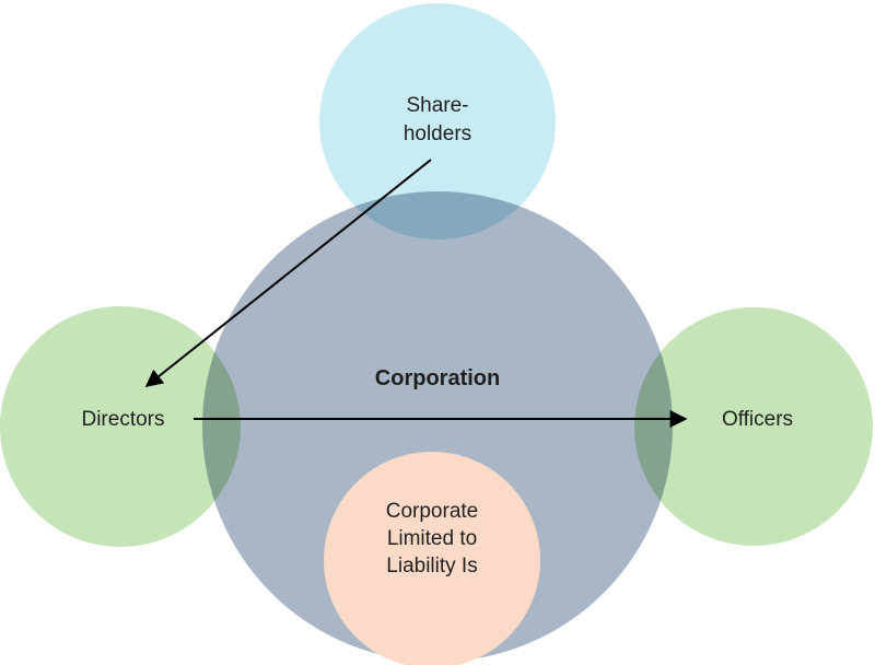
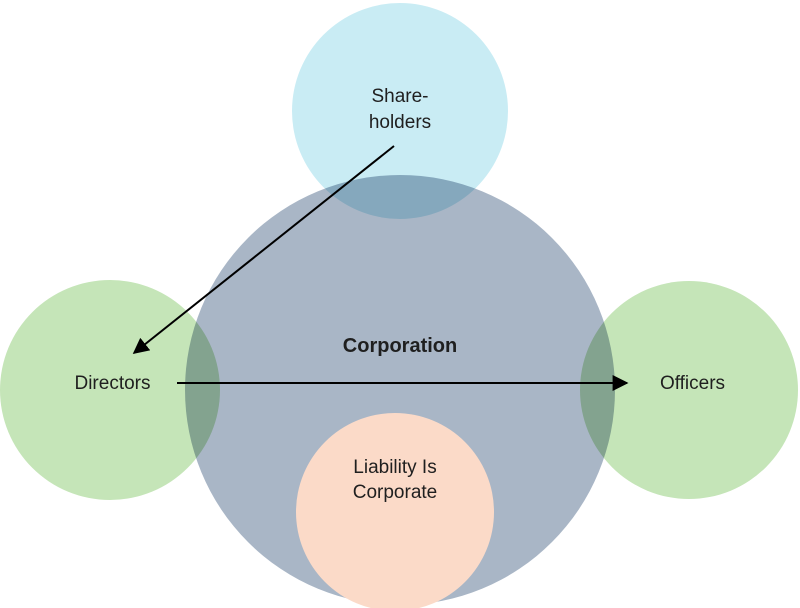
  Share-
  holders
  Corporation
  Directors
  Officers
- Corporate
+ Liability Is
- Limited to
- Liability Is
+ Corporate
